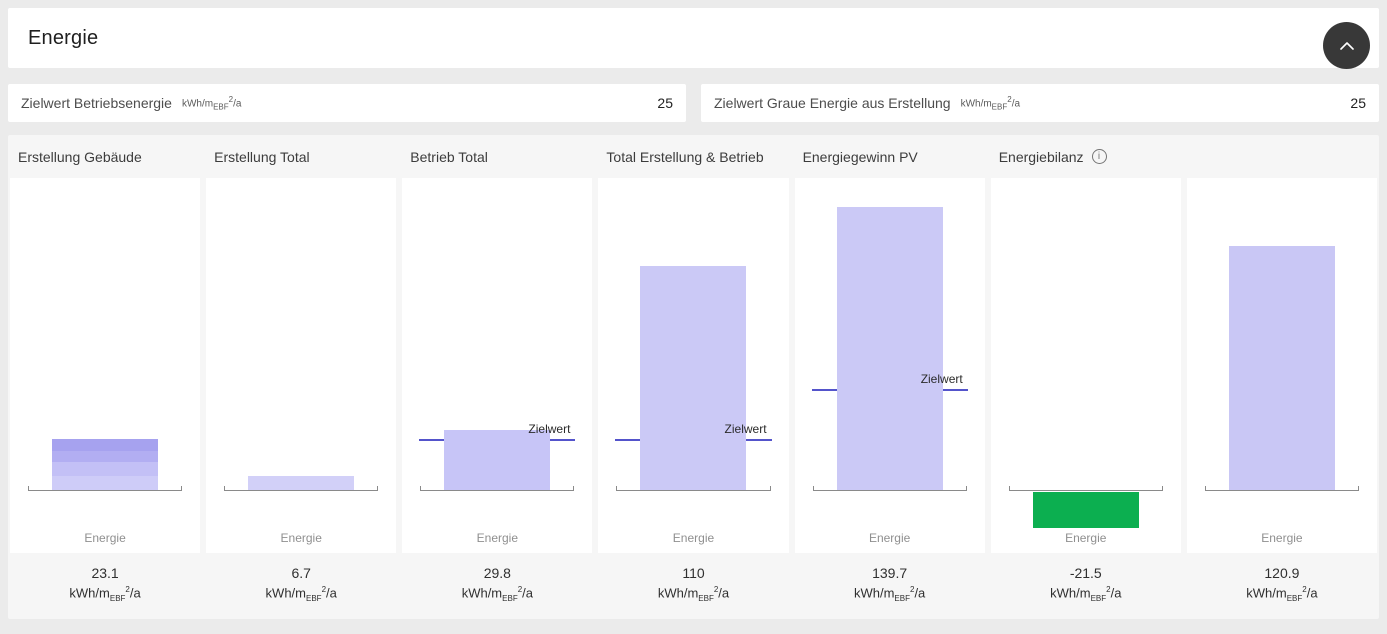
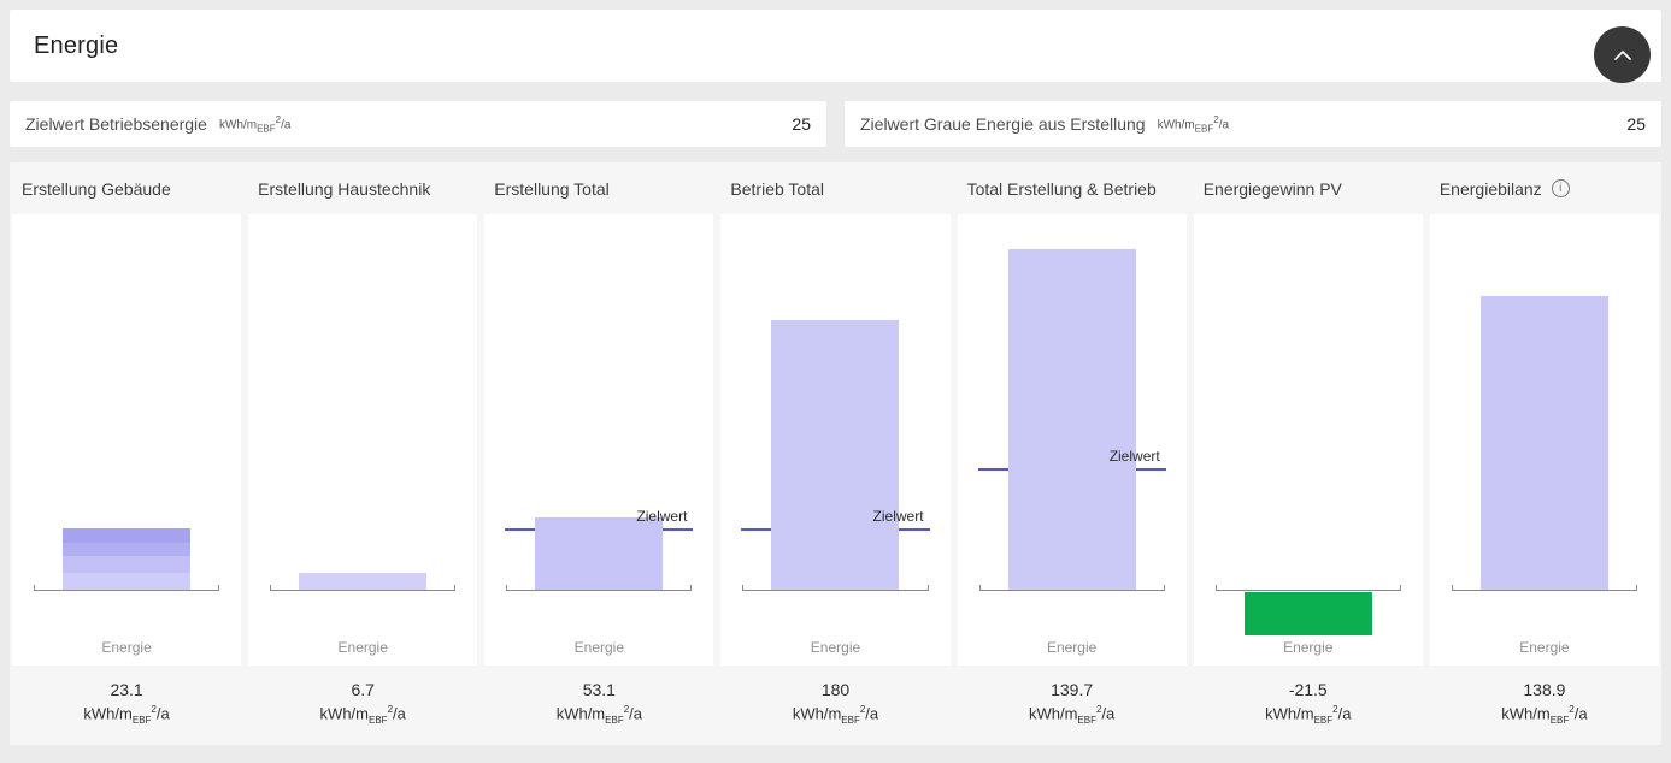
  Energie
  Zielwert Betriebsenergie
  kWh/mEBF2/a
  25
  Zielwert Graue Energie aus Erstellung
  kWh/mEBF2/a
  25
  Erstellung Gebäude
+ Erstellung Haustechnik
  Erstellung Total
  Betrieb Total
  Total Erstellung & Betrieb
  Energiegewinn PV
  Energiebilanz
  i
  Energie
  Energie
  Zielwert
  Energie
  Zielwert
  Energie
  Zielwert
  Energie
  Energie
  Energie
  23.1
  kWh/mEBF2/a
  6.7
  kWh/mEBF2/a
- 29.8
+ 53.1
  kWh/mEBF2/a
- 110
+ 180
  kWh/mEBF2/a
  139.7
  kWh/mEBF2/a
  -21.5
  kWh/mEBF2/a
- 120.9
+ 138.9
  kWh/mEBF2/a
